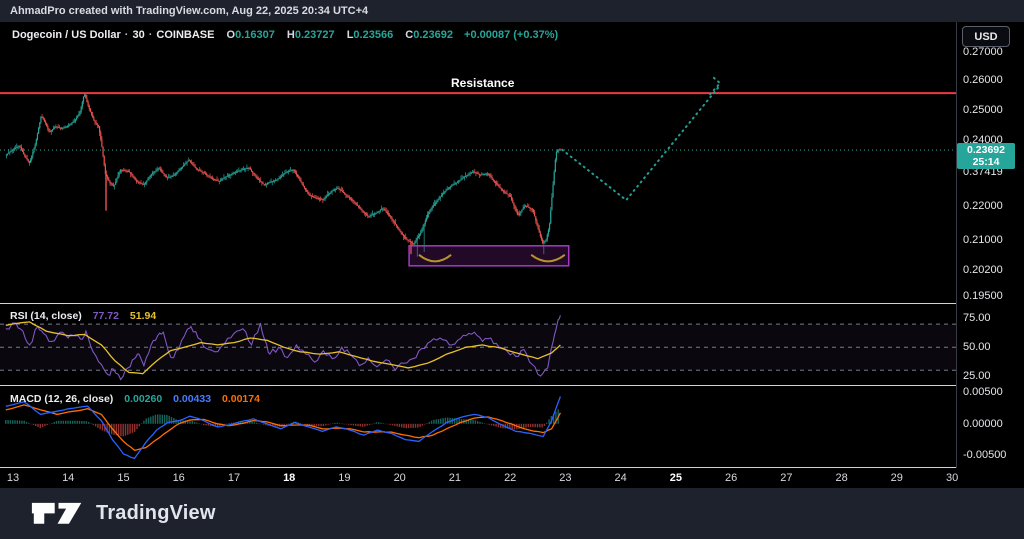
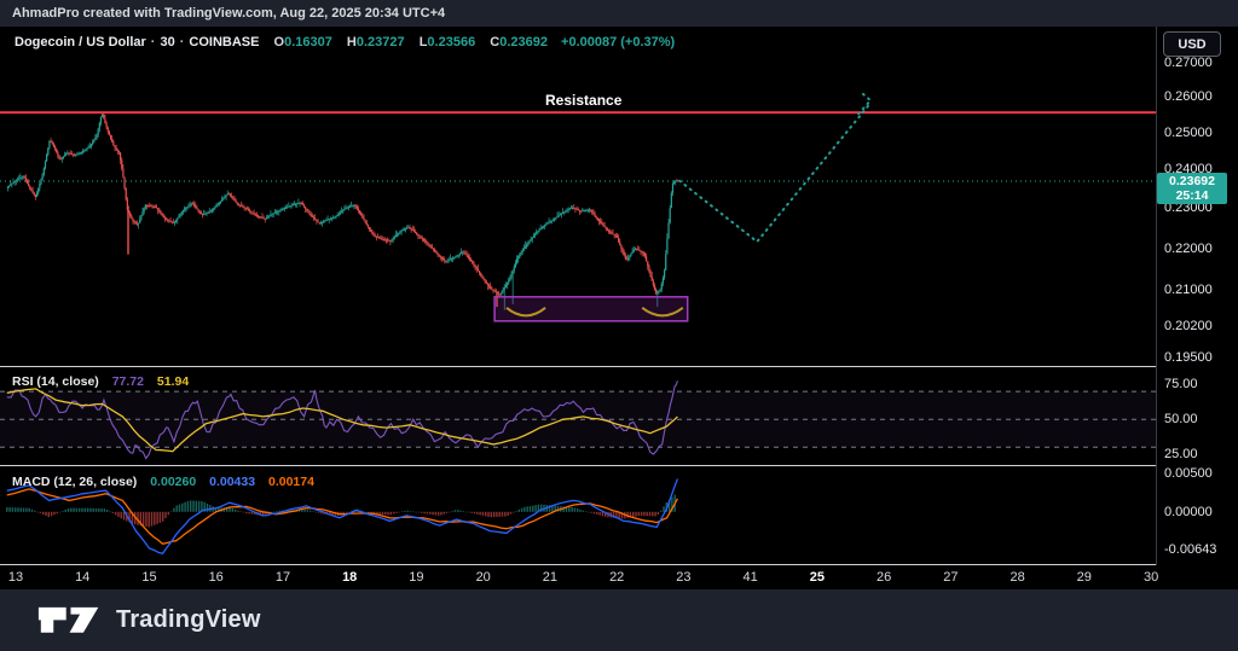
  AhmadPro created with TradingView.com, Aug 22, 2025 20:34 UTC+4
  Dogecoin / US Dollar · 30 · COINBASE O0.16307 H0.23727 L0.23566 C0.23692 +0.00087 (+0.37%)
  Resistance
  RSI (14, close) 77.72 51.94
  MACD (12, 26, close) 0.00260 0.00433 0.00174
  USD
  0.27000
  0.26000
  0.25000
  0.24000
- 0.37419
+ 0.23000
  0.22000
  0.21000
  0.20200
  0.19500
  75.00
  50.00
  25.00
  0.00500
  0.00000
- -0.00500
+ -0.00643
  0.23692
  25:14
  13
  14
  15
  16
  17
  18
  19
  20
  21
  22
  23
- 24
+ 41
  25
  26
  27
  28
  29
  30
  TradingView
